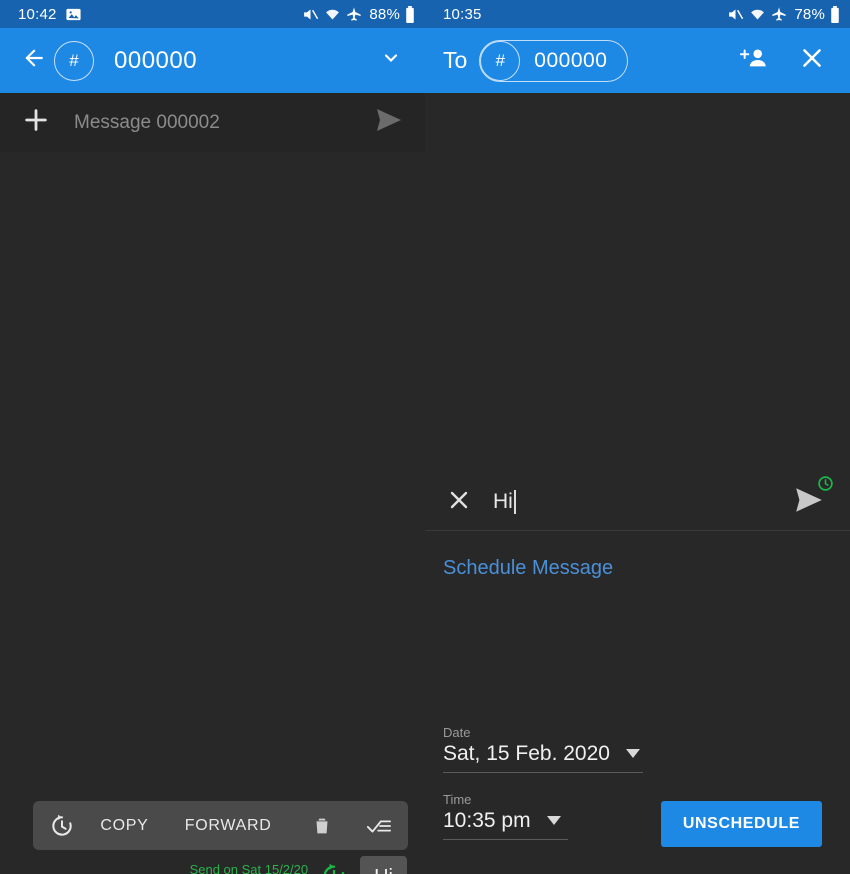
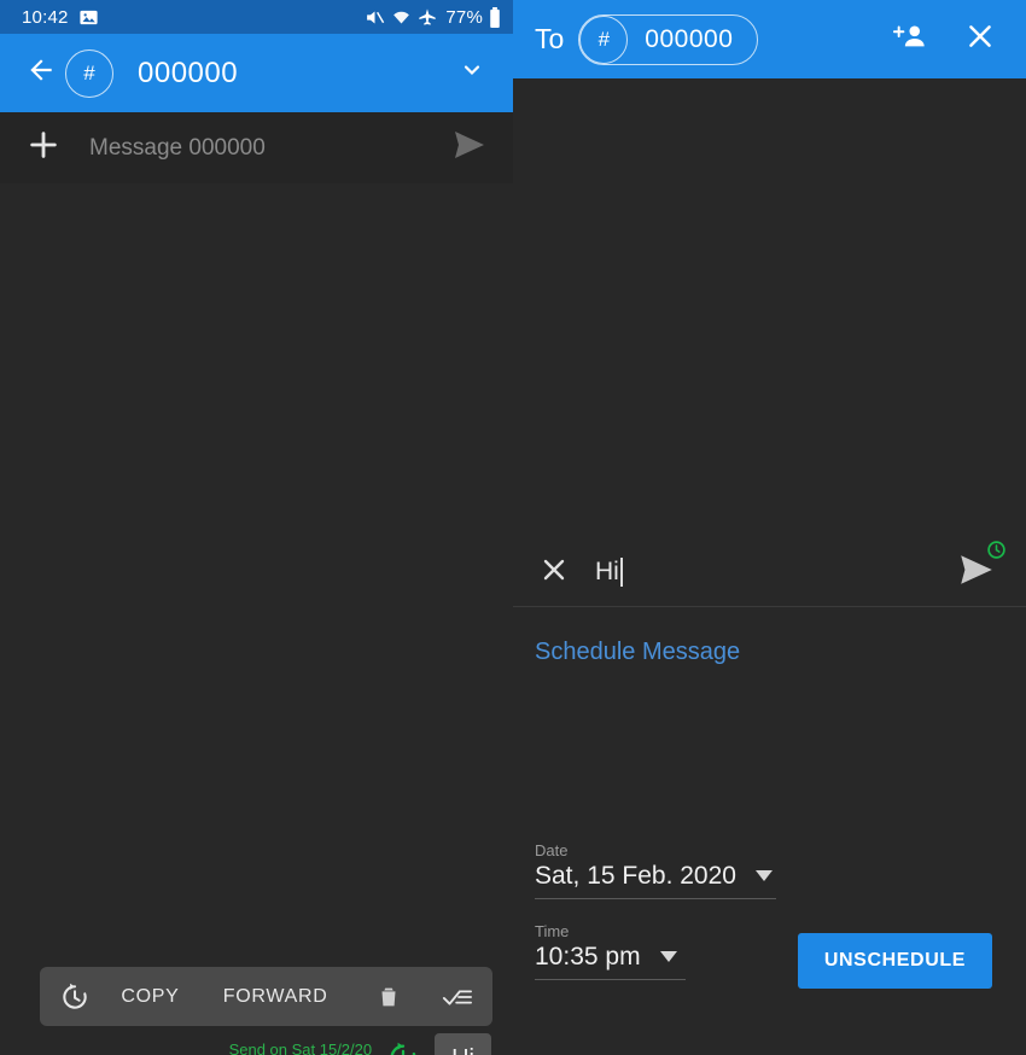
  10:42
- 88%
+ 77%
  #
  000000
  COPY
  FORWARD
  Send on Sat 15/2/20
- Message 000002
+ Message 000000
- 10:35
- 78%
  To
  #
  000000
  Hi
  Schedule Message
  Date
  Sat, 15 Feb. 2020
  Time
  10:35 pm
  UNSCHEDULE
